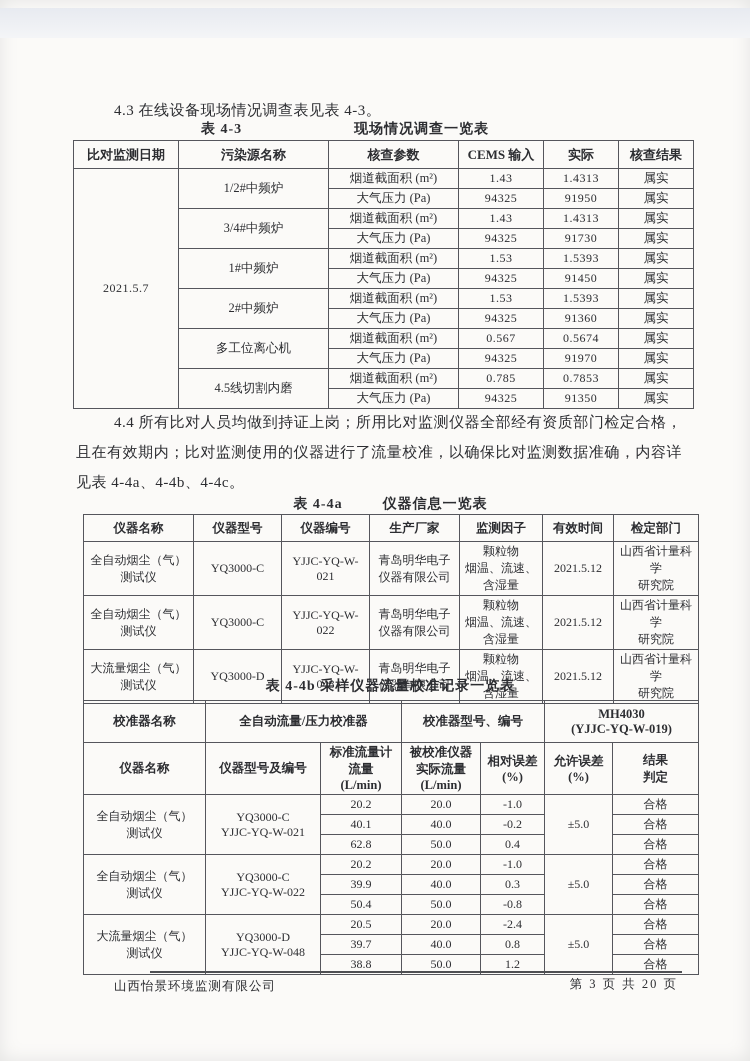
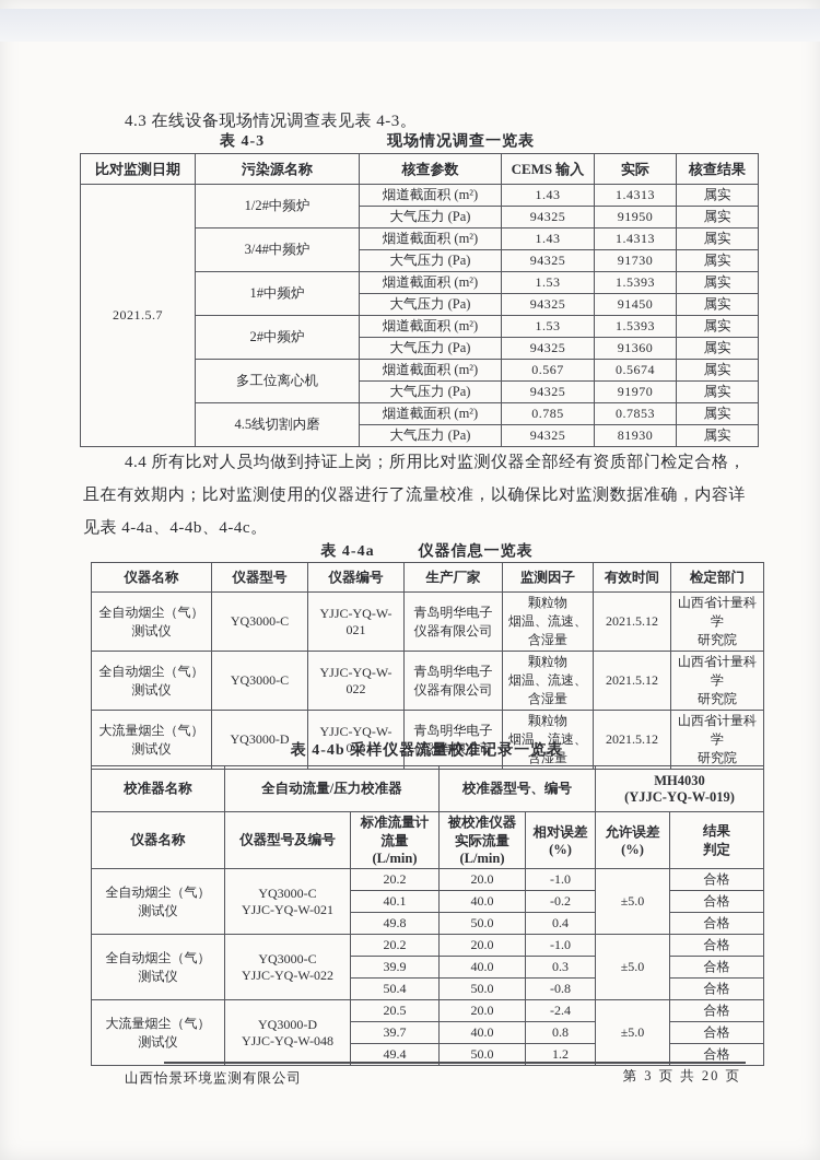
  4.3 在线设备现场情况调查表见表 4-3。
  表 4-3
  现场情况调查一览表
  比对监测日期	污染源名称	核查参数	CEMS 输入	实际	核查结果
  2021.5.7	1/2#中频炉	烟道截面积 (m²)	1.43	1.4313	属实
  大气压力 (Pa)	94325	91950	属实
  3/4#中频炉	烟道截面积 (m²)	1.43	1.4313	属实
  大气压力 (Pa)	94325	91730	属实
  1#中频炉	烟道截面积 (m²)	1.53	1.5393	属实
  大气压力 (Pa)	94325	91450	属实
  2#中频炉	烟道截面积 (m²)	1.53	1.5393	属实
  大气压力 (Pa)	94325	91360	属实
  多工位离心机	烟道截面积 (m²)	0.567	0.5674	属实
  大气压力 (Pa)	94325	91970	属实
  4.5线切割内磨	烟道截面积 (m²)	0.785	0.7853	属实
- 大气压力 (Pa)	94325	91350	属实
+ 大气压力 (Pa)	94325	81930	属实
  4.4 所有比对人员均做到持证上岗；所用比对监测仪器全部经有资质部门检定合格，且在有效期内；比对监测使用的仪器进行了流量校准，以确保比对监测数据准确，内容详见表 4-4a、4-4b、4-4c。
  表 4-4a
  仪器信息一览表
  仪器名称	仪器型号	仪器编号	生产厂家	监测因子	有效时间	检定部门
  全自动烟尘（气） 测试仪	YQ3000-C	YJJC-YQ-W-021	青岛明华电子 仪器有限公司	颗粒物 烟温、流速、 含湿量	2021.5.12	山西省计量科学 研究院
  全自动烟尘（气） 测试仪	YQ3000-C	YJJC-YQ-W-022	青岛明华电子 仪器有限公司	颗粒物 烟温、流速、 含湿量	2021.5.12	山西省计量科学 研究院
  大流量烟尘（气） 测试仪	YQ3000-D	YJJC-YQ-W-048	青岛明华电子 仪器有限公司	颗粒物 烟温、流速、 含湿量	2021.5.12	山西省计量科学 研究院
  表 4-4b 采样仪器流量校准记录一览表
  校准器名称	全自动流量/压力校准器	校准器型号、编号	MH4030 (YJJC-YQ-W-019)
  仪器名称	仪器型号及编号	标准流量计 流量 (L/min)	被校准仪器 实际流量 (L/min)	相对误差 (%)	允许误差 (%)	结果 判定
  全自动烟尘（气） 测试仪	YQ3000-C YJJC-YQ-W-021	20.2	20.0	-1.0	±5.0	合格
  40.1	40.0	-0.2	合格
- 62.8	50.0	0.4	合格
+ 49.8	50.0	0.4	合格
  全自动烟尘（气） 测试仪	YQ3000-C YJJC-YQ-W-022	20.2	20.0	-1.0	±5.0	合格
  39.9	40.0	0.3	合格
  50.4	50.0	-0.8	合格
  大流量烟尘（气） 测试仪	YQ3000-D YJJC-YQ-W-048	20.5	20.0	-2.4	±5.0	合格
  39.7	40.0	0.8	合格
- 38.8	50.0	1.2	合格
+ 49.4	50.0	1.2	合格
  山西怡景环境监测有限公司
  第 3 页 共 20 页
